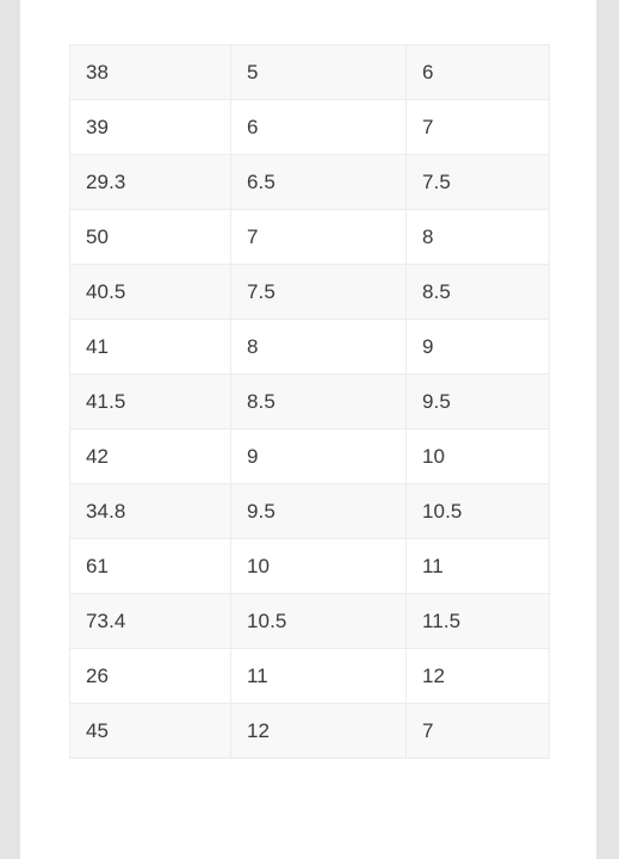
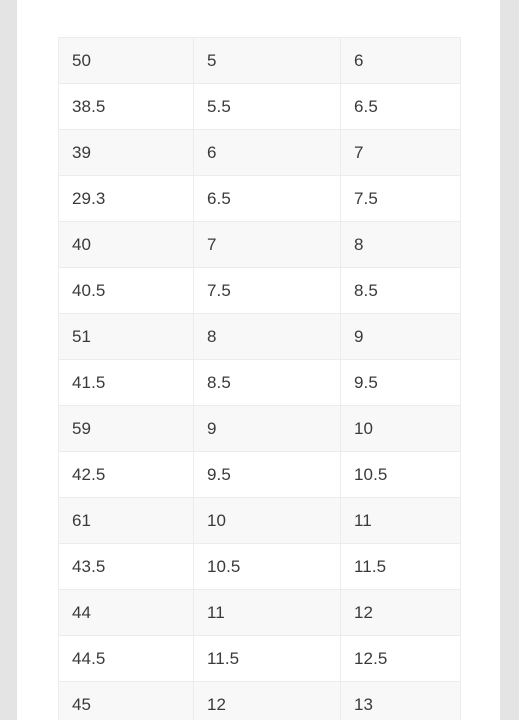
- 38	5	6
+ 50	5	6
+ 38.5	5.5	6.5
  39	6	7
  29.3	6.5	7.5
- 50	7	8
+ 40	7	8
  40.5	7.5	8.5
- 41	8	9
+ 51	8	9
  41.5	8.5	9.5
- 42	9	10
+ 59	9	10
- 34.8	9.5	10.5
+ 42.5	9.5	10.5
  61	10	11
- 73.4	10.5	11.5
+ 43.5	10.5	11.5
- 26	11	12
+ 44	11	12
+ 44.5	11.5	12.5
- 45	12	7
+ 45	12	13
